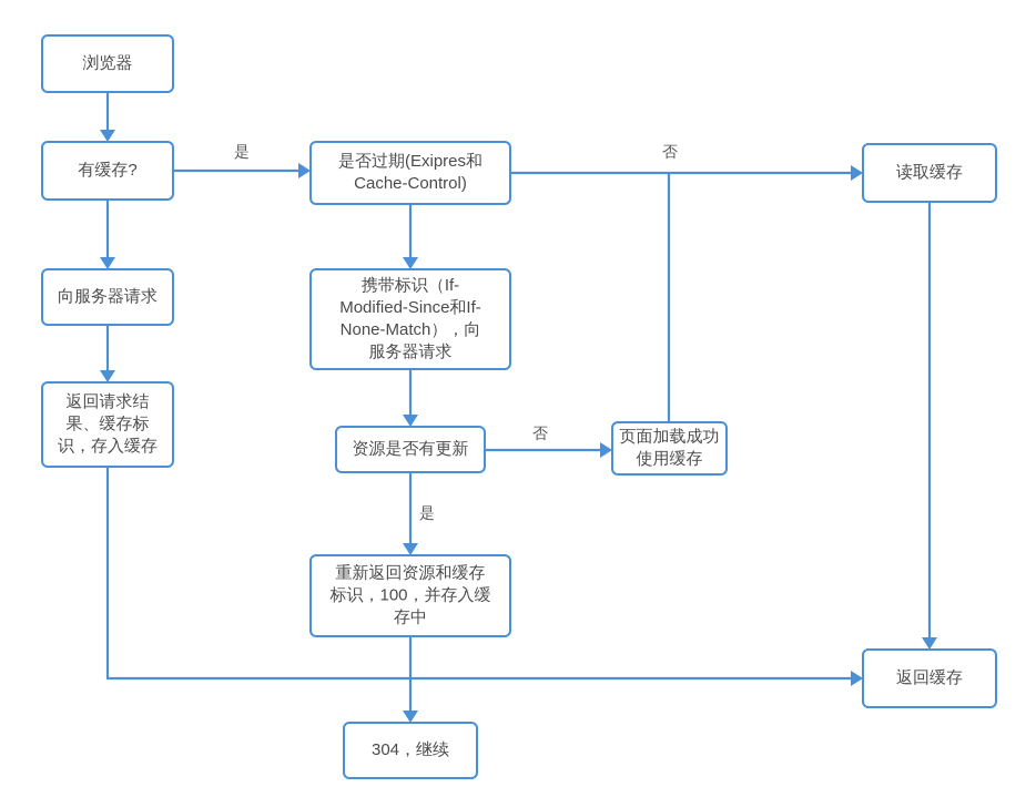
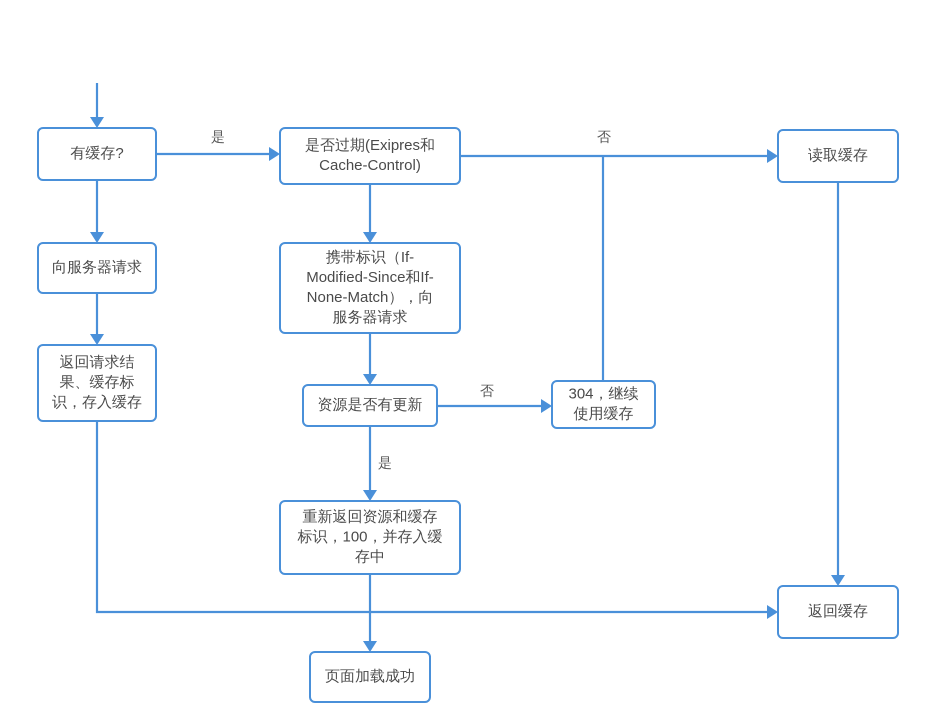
- 浏览器
  有缓存?
  向服务器请求
  返回请求结
  果、缓存标
  识，存入缓存
  是否过期(Exipres和
  Cache-Control)
  携带标识（If-
  Modified-Since和If-
  None-Match），向
  服务器请求
  资源是否有更新
- 页面加载成功
+ 304，继续
  使用缓存
  重新返回资源和缓存
  标识，100，并存入缓
  存中
  读取缓存
  返回缓存
- 304，继续
+ 页面加载成功
  是
  否
  否
  是
